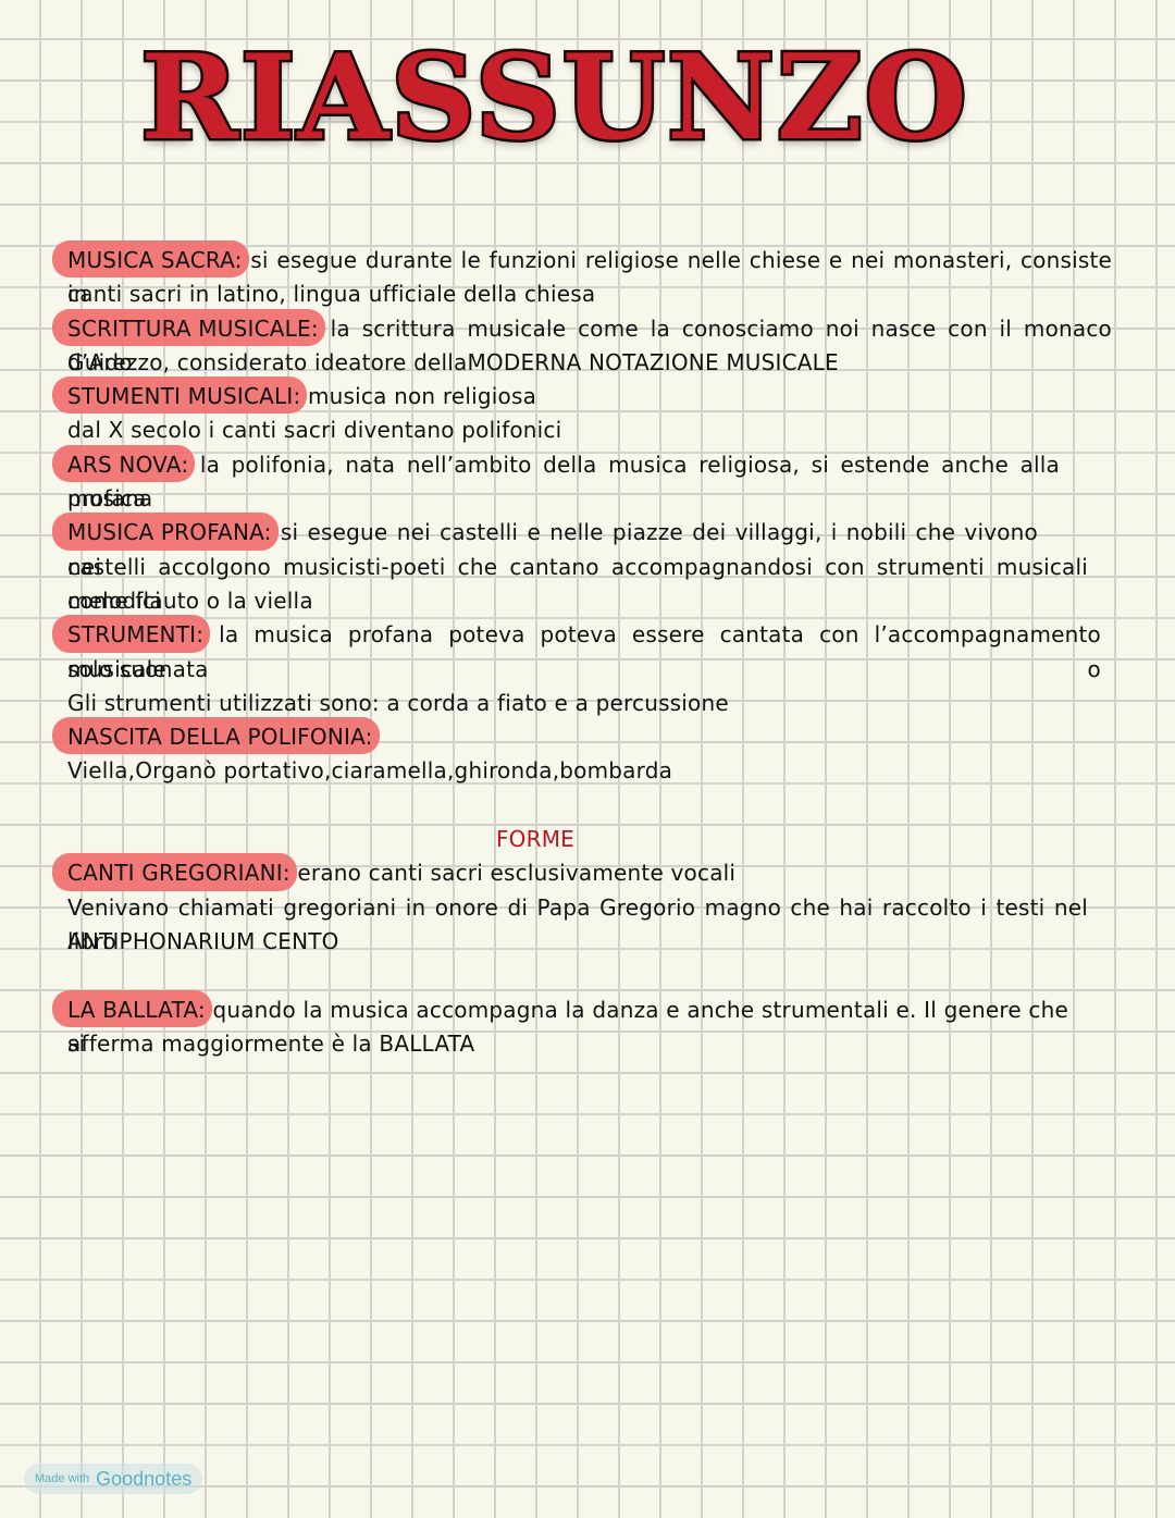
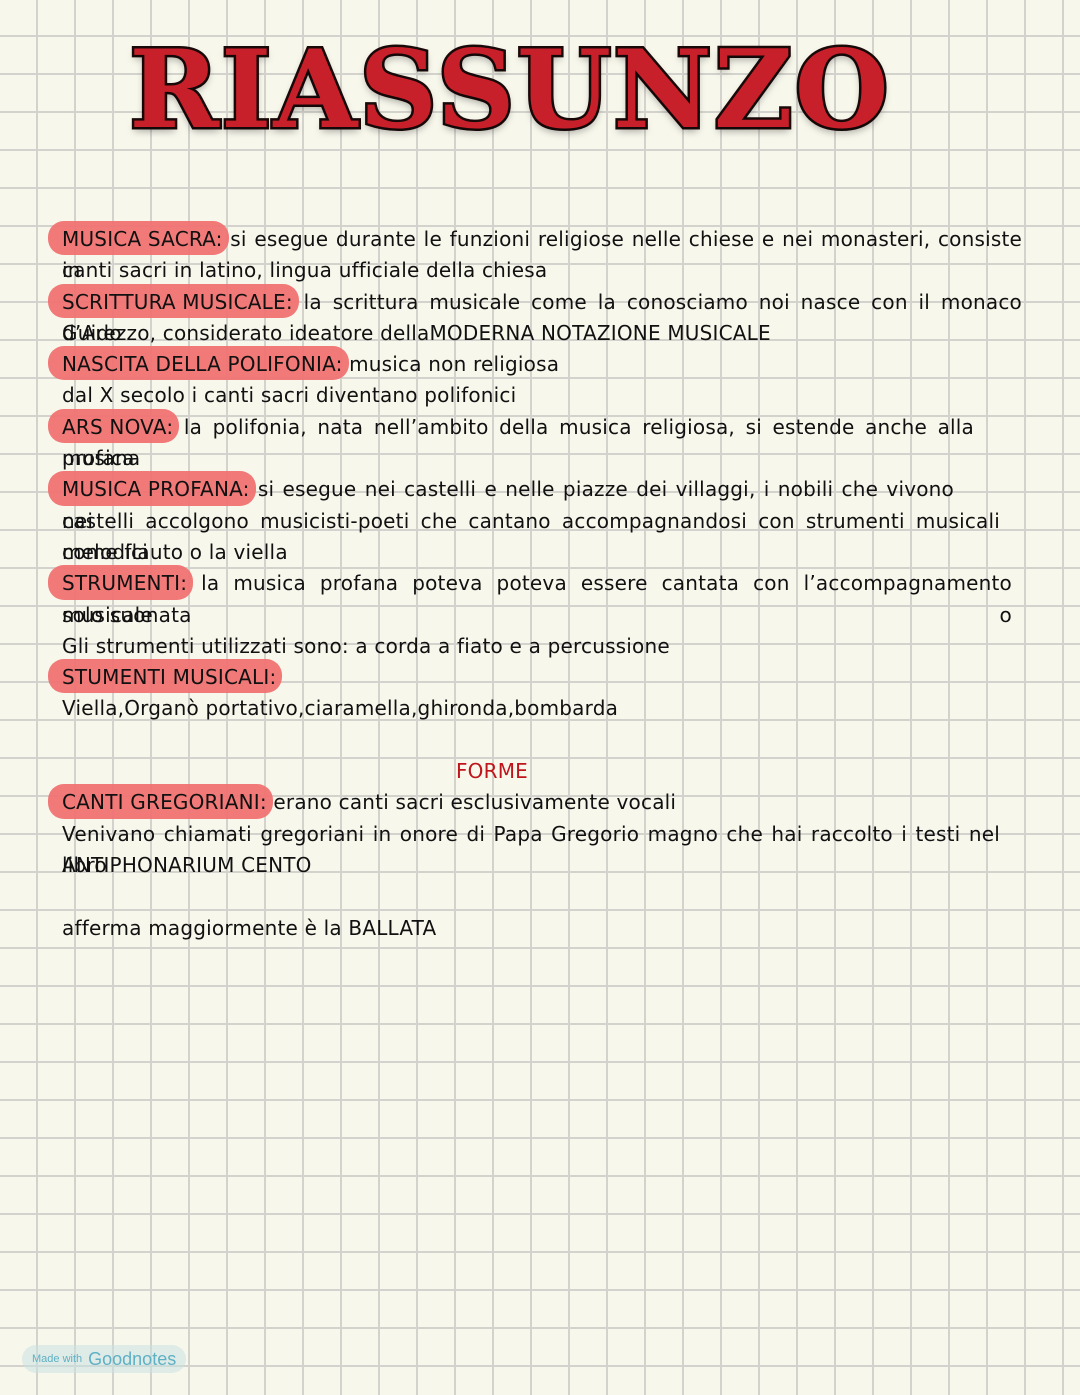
  RIASSUNZO
  MUSICA SACRA: si esegue durante le funzioni religiose nelle chiese e nei monasteri, consiste in
  canti sacri in latino, lingua ufficiale della chiesa
  SCRITTURA MUSICALE: la scrittura musicale come la conosciamo noi nasce con il monaco Guido
  d’Arezzo, considerato ideatore dellaMODERNA NOTAZIONE MUSICALE
- STUMENTI MUSICALI: musica non religiosa
+ NASCITA DELLA POLIFONIA: musica non religiosa
  dal X secolo i canti sacri diventano polifonici
  ARS NOVA: la polifonia, nata nell’ambito della musica religiosa, si estende anche alla musica
  profana
  MUSICA PROFANA: si esegue nei castelli e nelle piazze dei villaggi, i nobili che vivono nei
  castelli accolgono musicisti-poeti che cantano accompagnandosi con strumenti musicali melodici
  come flauto o la viella
  STRUMENTI: la musica profana poteva poteva essere cantata con l’accompagnamento musicale o
  solo suonata
  Gli strumenti utilizzati sono: a corda a fiato e a percussione
- NASCITA DELLA POLIFONIA:
+ STUMENTI MUSICALI:
  Viella,Organò portativo,ciaramella,ghironda,bombarda
  FORME
  CANTI GREGORIANI: erano canti sacri esclusivamente vocali
  Venivano chiamati gregoriani in onore di Papa Gregorio magno che hai raccolto i testi nel libro
  ANTIPHONARIUM CENTO
- LA BALLATA: quando la musica accompagna la danza e anche strumentali e. Il genere che si
  afferma maggiormente è la BALLATA
  Made with
  Goodnotes
